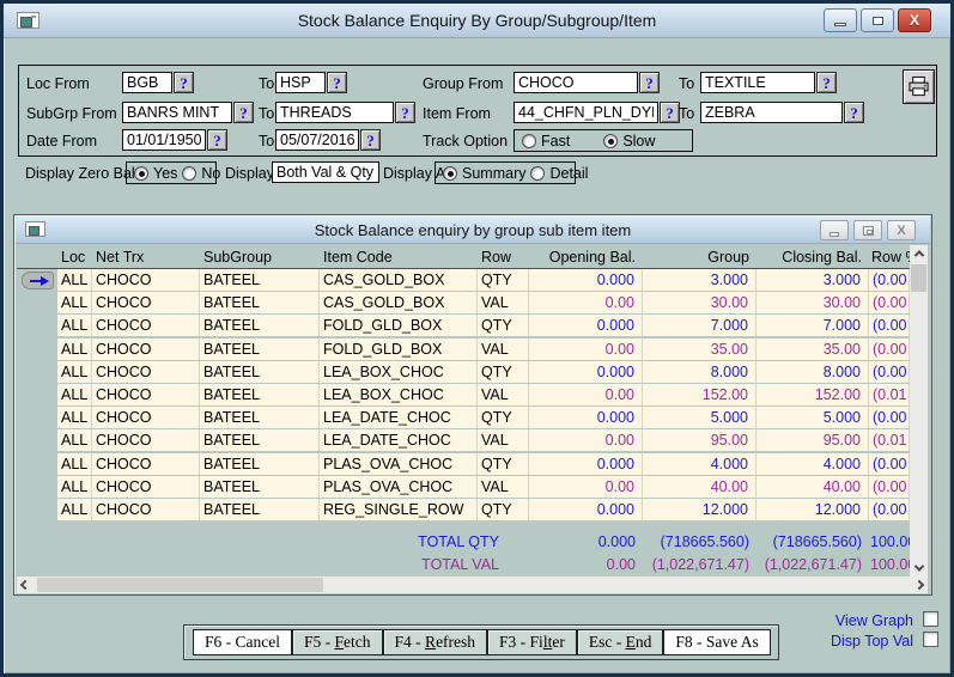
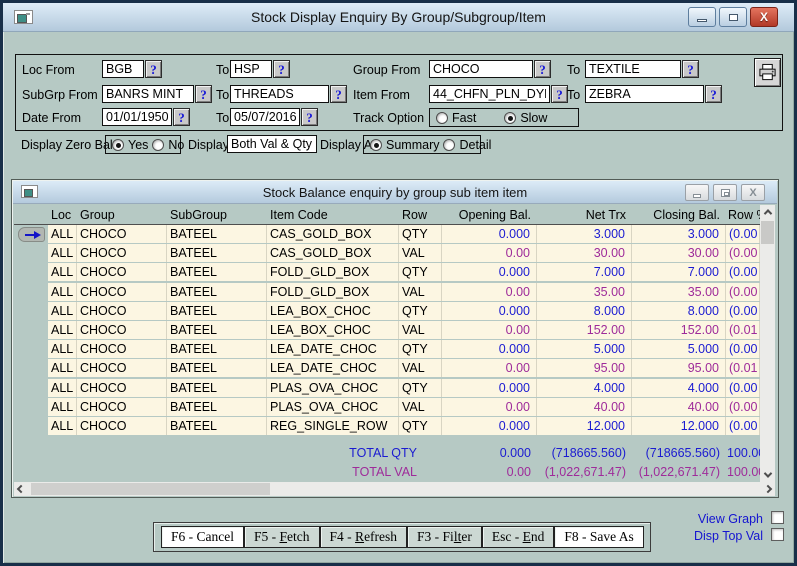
- Stock Balance Enquiry By Group/Subgroup/Item
+ Stock Display Enquiry By Group/Subgroup/Item
  X
  Loc From
  BGB
  ?
  To
  HSP
  ?
  Group From
  CHOCO
  ?
  To
  TEXTILE
  ?
  SubGrp From
  BANRS MINT
  ?
  To
  THREADS
  ?
  Item From
  44_CHFN_PLN_DY
  ?
  To
  ZEBRA
  ?
  Date From
  01/01/1950
  ?
  To
  05/07/2016
  ?
  Track Option
  Fast
  Slow
  Display Zero Ba
  Yes
  No
  Display
  Both Val & Qty
  Display A
  Summary
  Detail
  Stock Balance enquiry by group sub item item
  X
  Loc
- Net Trx
+ Group
  SubGroup
  Item Code
  Row
  Opening Bal.
- Group
+ Net Trx
  Closing Bal.
  Row
  ALL
  CHOCO
  BATEEL
  CAS_GOLD_BOX
  QTY
  0.000
  3.000
  3.000
  (0.00
  ALL
  CHOCO
  BATEEL
  CAS_GOLD_BOX
  VAL
  0.00
  30.00
  30.00
  (0.00
  ALL
  CHOCO
  BATEEL
  FOLD_GLD_BOX
  QTY
  0.000
  7.000
  7.000
  (0.00
  ALL
  CHOCO
  BATEEL
  FOLD_GLD_BOX
  VAL
  0.00
  35.00
  35.00
  (0.00
  ALL
  CHOCO
  BATEEL
  LEA_BOX_CHOC
  QTY
  0.000
  8.000
  8.000
  (0.00
  ALL
  CHOCO
  BATEEL
  LEA_BOX_CHOC
  VAL
  0.00
  152.00
  152.00
  (0.01
  ALL
  CHOCO
  BATEEL
  LEA_DATE_CHOC
  QTY
  0.000
  5.000
  5.000
  (0.00
  ALL
  CHOCO
  BATEEL
  LEA_DATE_CHOC
  VAL
  0.00
  95.00
  95.00
  (0.01
  ALL
  CHOCO
  BATEEL
  PLAS_OVA_CHOC
  QTY
  0.000
  4.000
  4.000
  (0.00
  ALL
  CHOCO
  BATEEL
  PLAS_OVA_CHOC
  VAL
  0.00
  40.00
  40.00
  (0.00
  ALL
  CHOCO
  BATEEL
  REG_SINGLE_ROW
  QTY
  0.000
  12.000
  12.000
  (0.00
  TOTAL QTY
  0.000
  (718665.560)
  (718665.560)
  100.0
  TOTAL VAL
  0.00
  (1,022,671.47)
  (1,022,671.47)
  100.0
  F6 - Cancel
  F5 - Fetch
  F4 - Refresh
  F3 - Filter
  Esc - End
  F8 - Save As
  View Graph
  Disp Top Val
